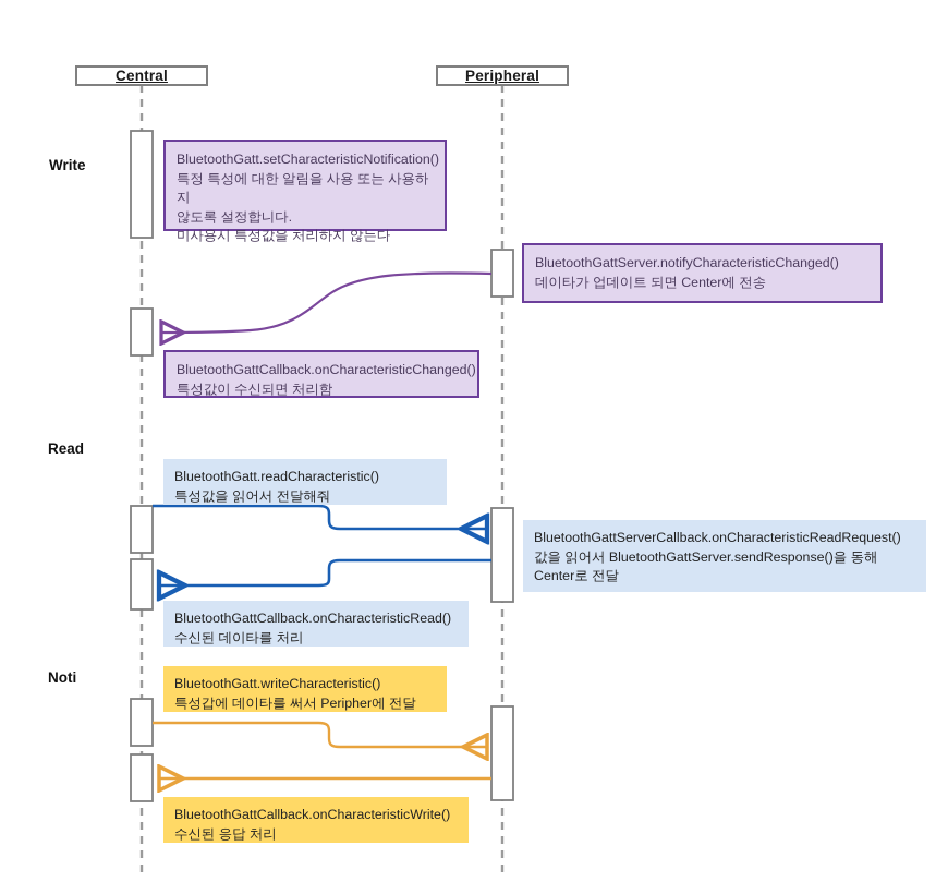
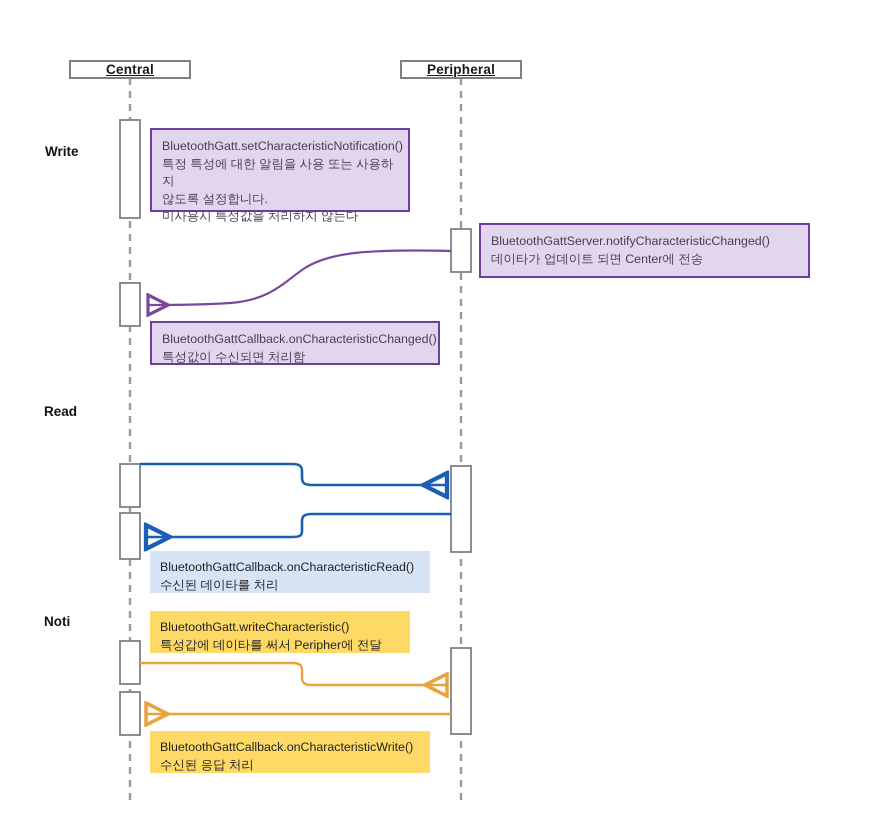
  Central
  Peripheral
  Write
  Read
  Noti
  BluetoothGatt.setCharacteristicNotification()
  특정 특성에 대한 알림을 사용 또는 사용하지
  않도록 설정합니다.
  미사용시 특성값을 처리하지 않는다
  BluetoothGattServer.notifyCharacteristicChanged()
  데이타가 업데이트 되면 Center에 전송
  BluetoothGattCallback.onCharacteristicChanged()
  특성값이 수신되면 처리함
- BluetoothGatt.readCharacteristic()
- 특성값을 읽어서 전달해줘
- BluetoothGattServerCallback.onCharacteristicReadRequest()
- 값을 읽어서 BluetoothGattServer.sendResponse()을 동해
- Center로 전달
  BluetoothGattCallback.onCharacteristicRead()
  수신된 데이타를 처리
  BluetoothGatt.writeCharacteristic()
  특성갑에 데이타를 써서 Peripher에 전달
  BluetoothGattCallback.onCharacteristicWrite()
  수신된 응답 처리
